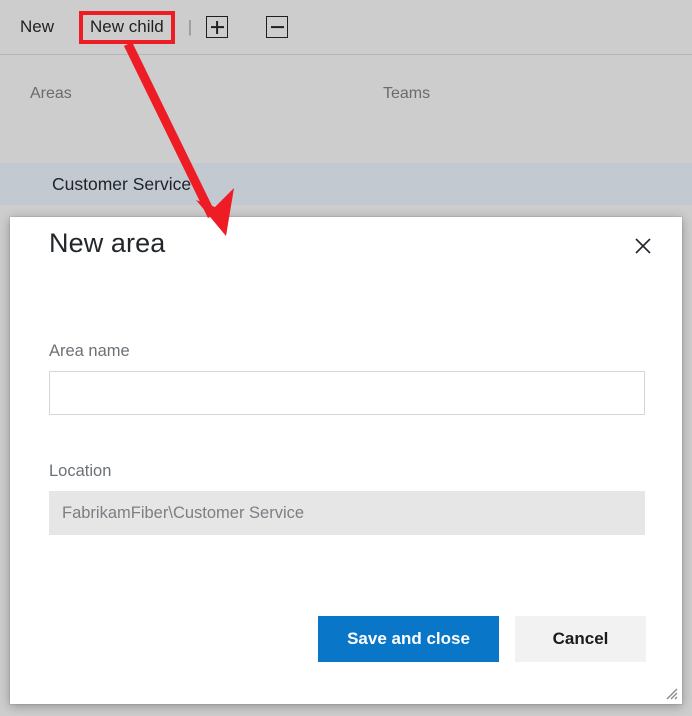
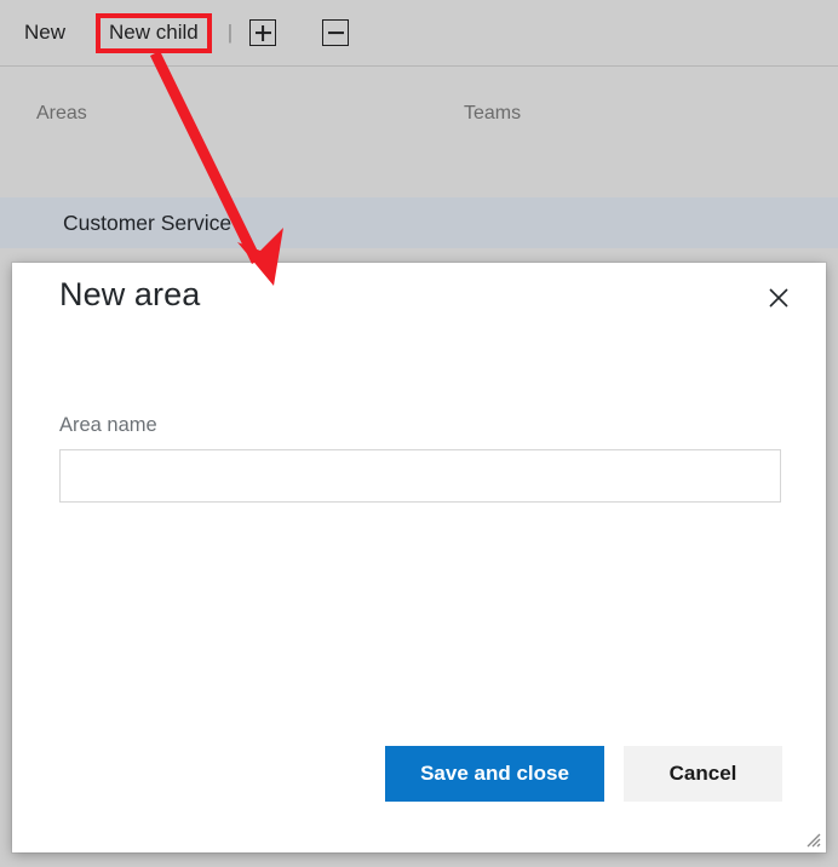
  New
  New child
  |
  Areas
  Teams
  Customer Service
  New area
  Area name
- Location
- FabrikamFiber\Customer Service
  Save and close
  Cancel
